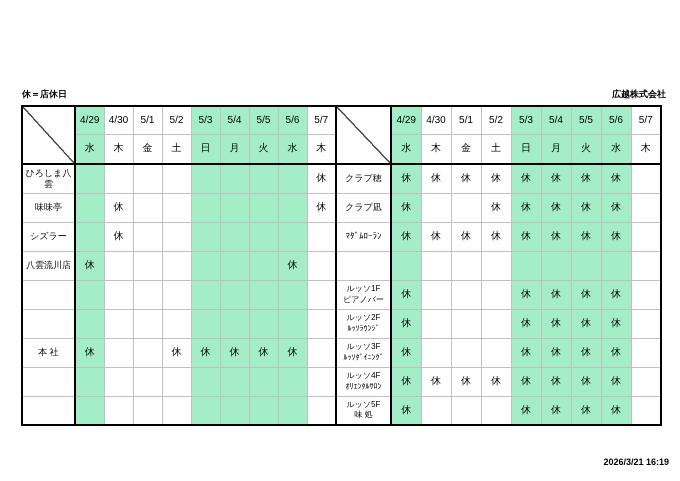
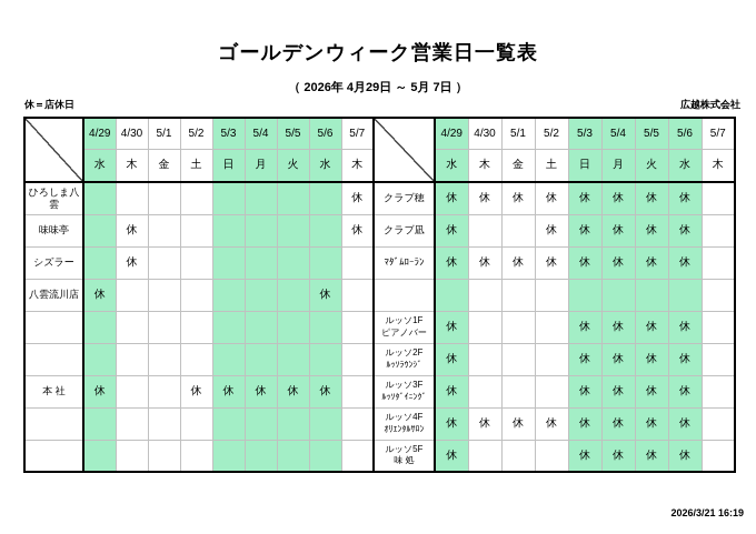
+ ゴールデンウィーク営業日一覧表
+ （ 2026年 4月29日 ～ 5月 7日 ）
  休＝店休日
  広越株式会社
  	4/29	4/30	5/1	5/2	5/3	5/4	5/5	5/6	5/7
  水	木	金	土	日	月	火	水	木
  ひろしま八雲									休
  味味亭		休							休
  シズラー		休
  八雲流川店	休							休
  本 社	休			休	休	休	休	休
  	4/29	4/30	5/1	5/2	5/3	5/4	5/5	5/6	5/7
  水	木	金	土	日	月	火	水	木
  クラブ穂	休	休	休	休	休	休	休	休
  クラブ凪	休			休	休	休	休	休
  ﾏﾀﾞﾑﾛｰﾗﾝ	休	休	休	休	休	休	休	休
  ルッソ1Fピアノバー	休				休	休	休	休
  ルッソ2Fﾙｯｿﾗｳﾝｼﾞ	休				休	休	休	休
  ルッソ3Fﾙｯｿﾀﾞｲﾆﾝｸﾞ	休				休	休	休	休
  ルッソ4Fｵﾘｴﾝﾀﾙｻﾛﾝ	休	休	休	休	休	休	休	休
  ルッソ5F味 処	休				休	休	休	休
  2026/3/21 16:19
